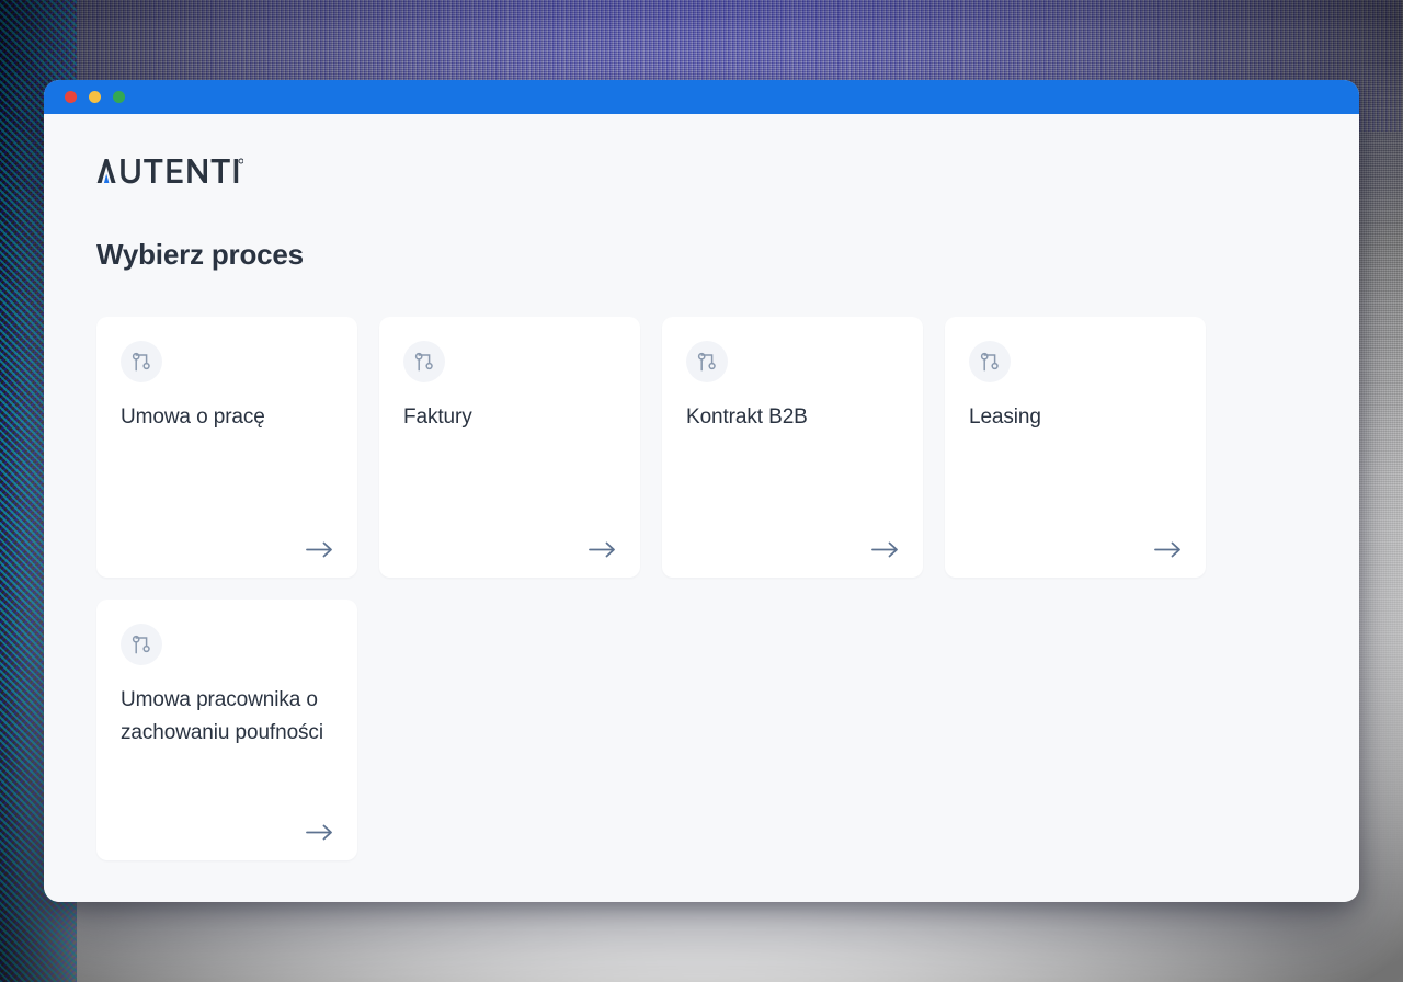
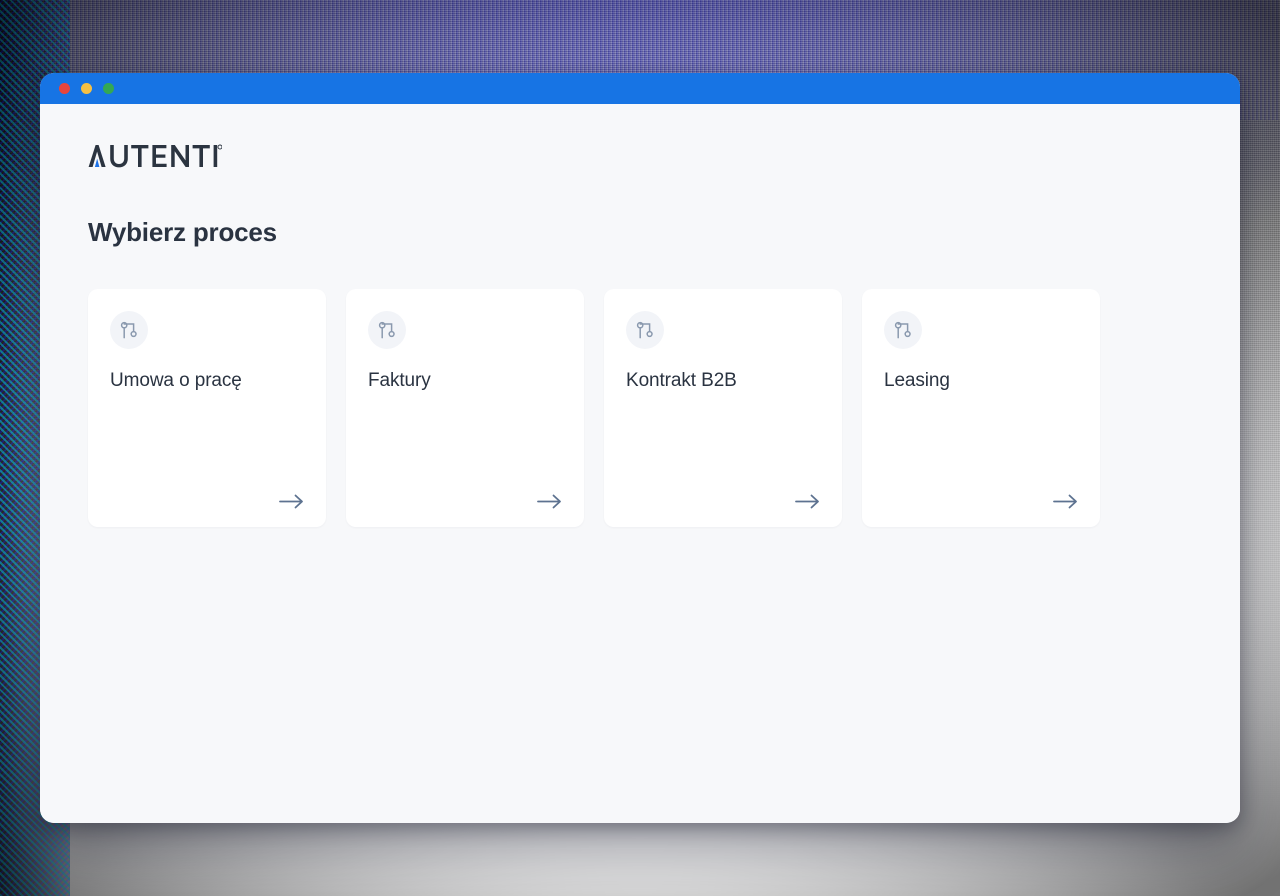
  Wybierz proces
  Umowa o pracę
  Faktury
  Kontrakt B2B
  Leasing
- Umowa pracownika o zachowaniu poufności
